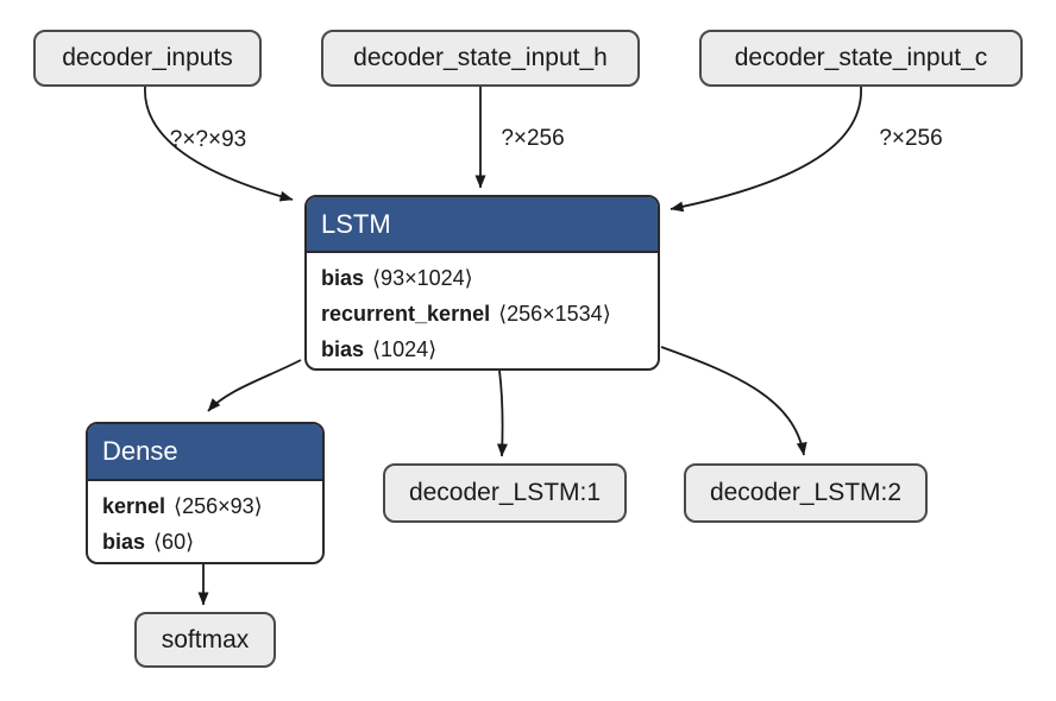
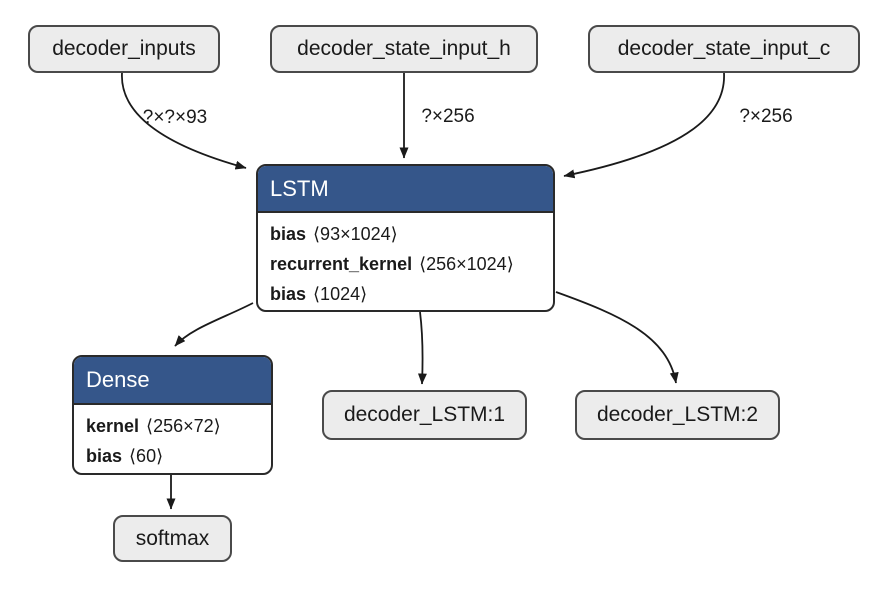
  decoder_inputs
  decoder_state_input_h
  decoder_state_input_c
  ?×?×93
  ?×256
  ?×256
  LSTM
  bias ⟨93×1024⟩
- recurrent_kernel ⟨256×1534⟩
+ recurrent_kernel ⟨256×1024⟩
  bias ⟨1024⟩
  Dense
- kernel ⟨256×93⟩
+ kernel ⟨256×72⟩
  bias ⟨60⟩
  decoder_LSTM:1
  decoder_LSTM:2
  softmax
